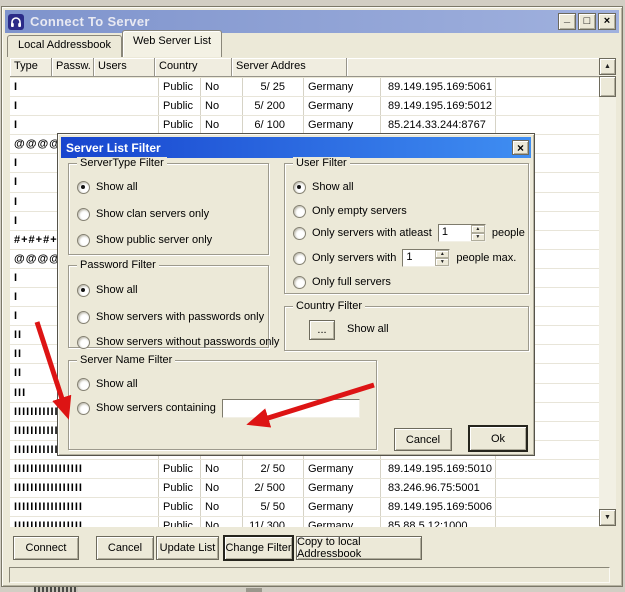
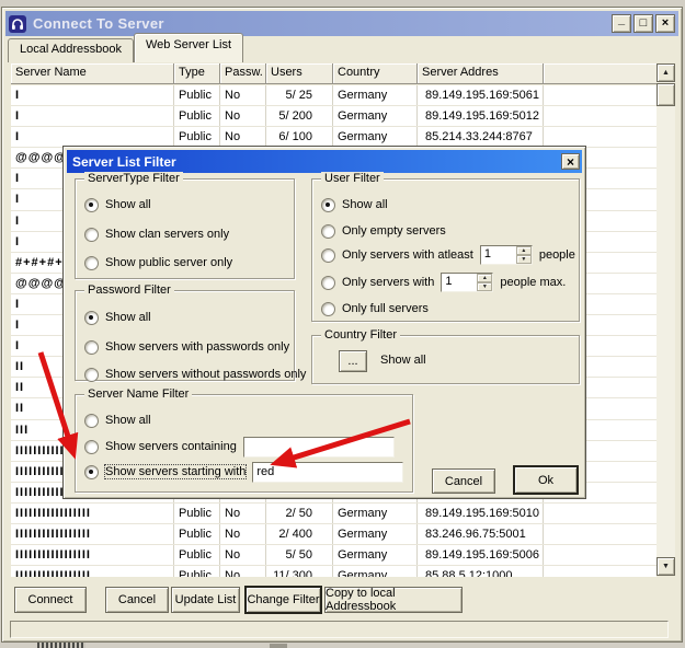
  Connect To Server
  _
  □
  ×
  Local Addressbook
  Web Server List
+ Server Name
  Type
  Passw.
  Users
  Country
  Server Addres
  I
  Public
  No
  5/ 25
  Germany
  89.149.195.169:5061
  I
  Public
  No
  5/ 200
  Germany
  89.149.195.169:5012
  I
  Public
  No
  6/ 100
  Germany
  85.214.33.244:8767
  @@@@
  I
  I
  I
  I
  #+#+#+
  @@@@
  I
  I
  I
  II
  II
  II
  III
  IIIIIIIIII
  IIIIIIIIII
  IIIIIIIIII
  IIIIIIIIIIIIIIIII
  Public
  No
  2/ 50
  Germany
  89.149.195.169:5010
  IIIIIIIIIIIIIIIII
  Public
  No
- 2/ 500
+ 2/ 400
  Germany
  83.246.96.75:5001
  IIIIIIIIIIIIIIIII
  Public
  No
  5/ 50
  Germany
  89.149.195.169:5006
  IIIIIIIIIIIIIIIII
  Public
  No
  11/ 300
  Germany
  85.88.5.12:1000
  Connect
  Cancel
  Update List
  Change Filter
  Copy to local Addressbook
  Server List Filter
  ×
  ServerType Filter
  Show all
  Show clan servers only
  Show public server only
  User Filter
  Show all
  Only empty servers
  Only servers with atleast
  1
  people
  Only servers with
  1
  people max.
  Only full servers
  Password Filter
  Show all
  Show servers with passwords only
  Show servers without passwords only
  Country Filter
  ...
  Show all
  Server Name Filter
  Show all
  Show servers containing
+ Show servers starting with
+ red
  Cancel
  Ok
